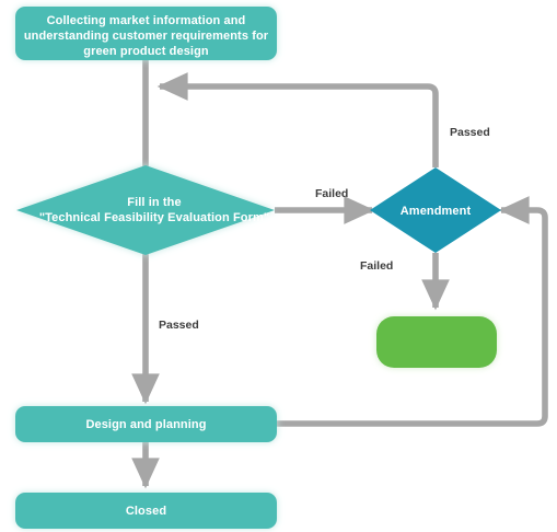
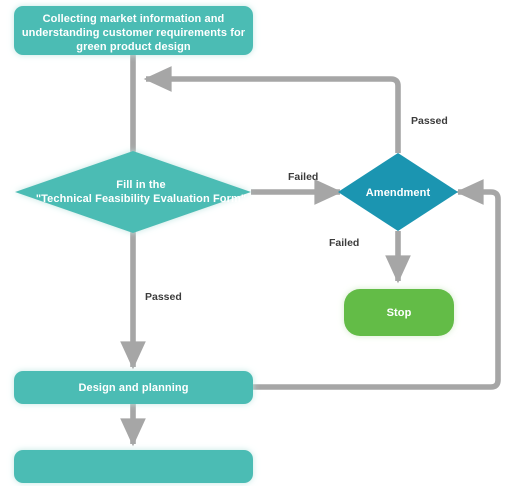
  Collecting market information and
  understanding customer requirements for
  green product design
  Fill in the
  "Technical Feasibility Evaluation Form"
  Amendment
+ Stop
  Design and planning
- Closed
  Failed
  Passed
  Failed
  Passed
